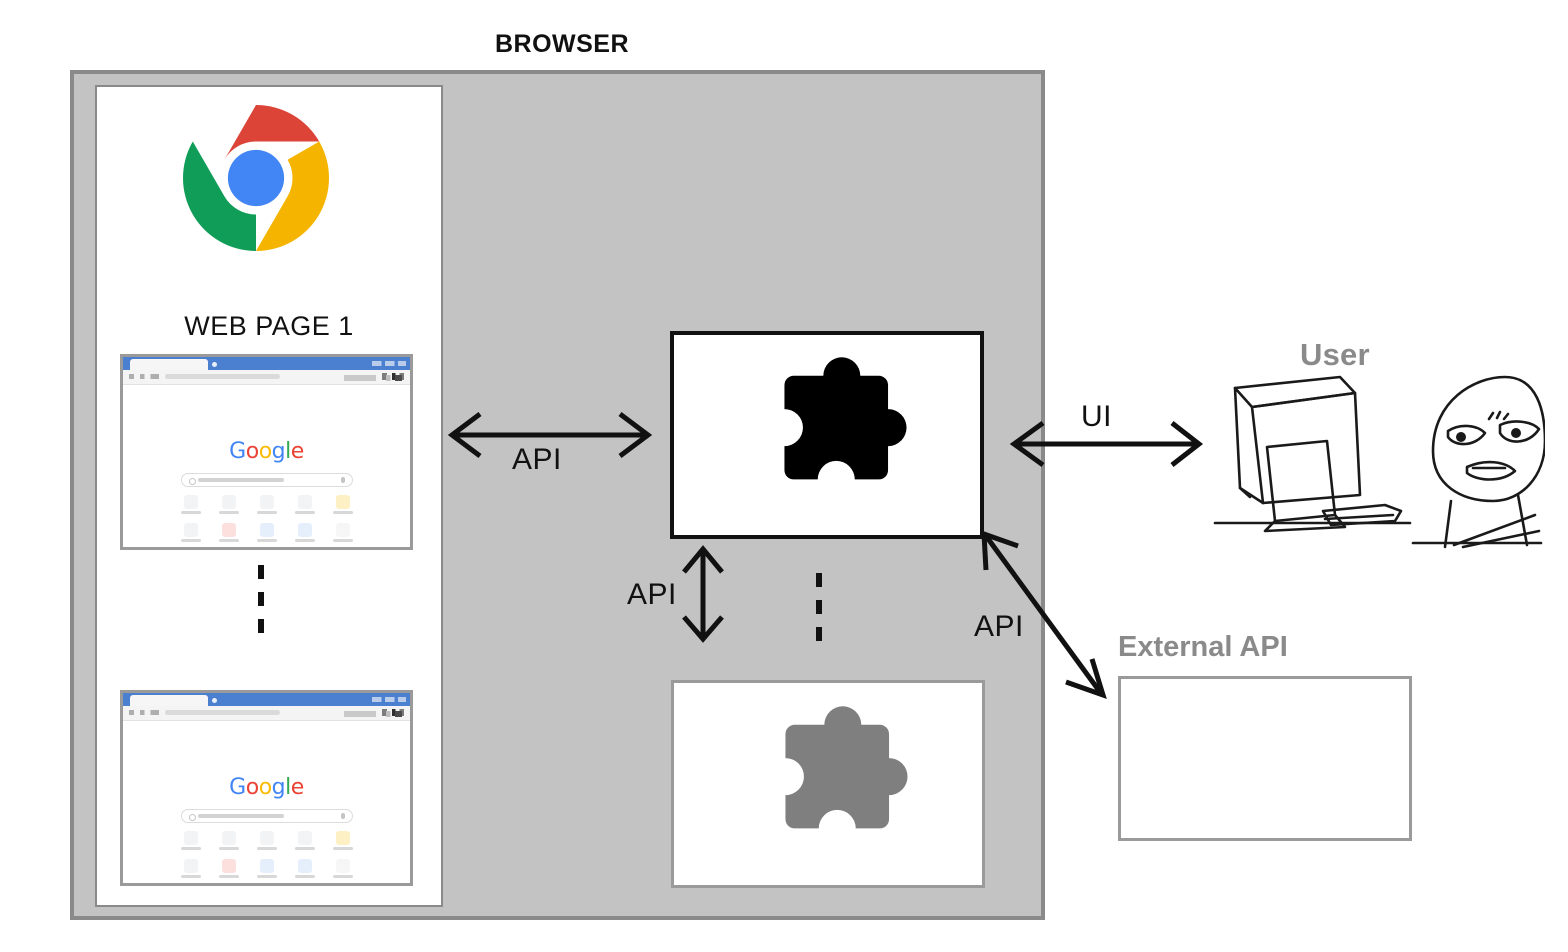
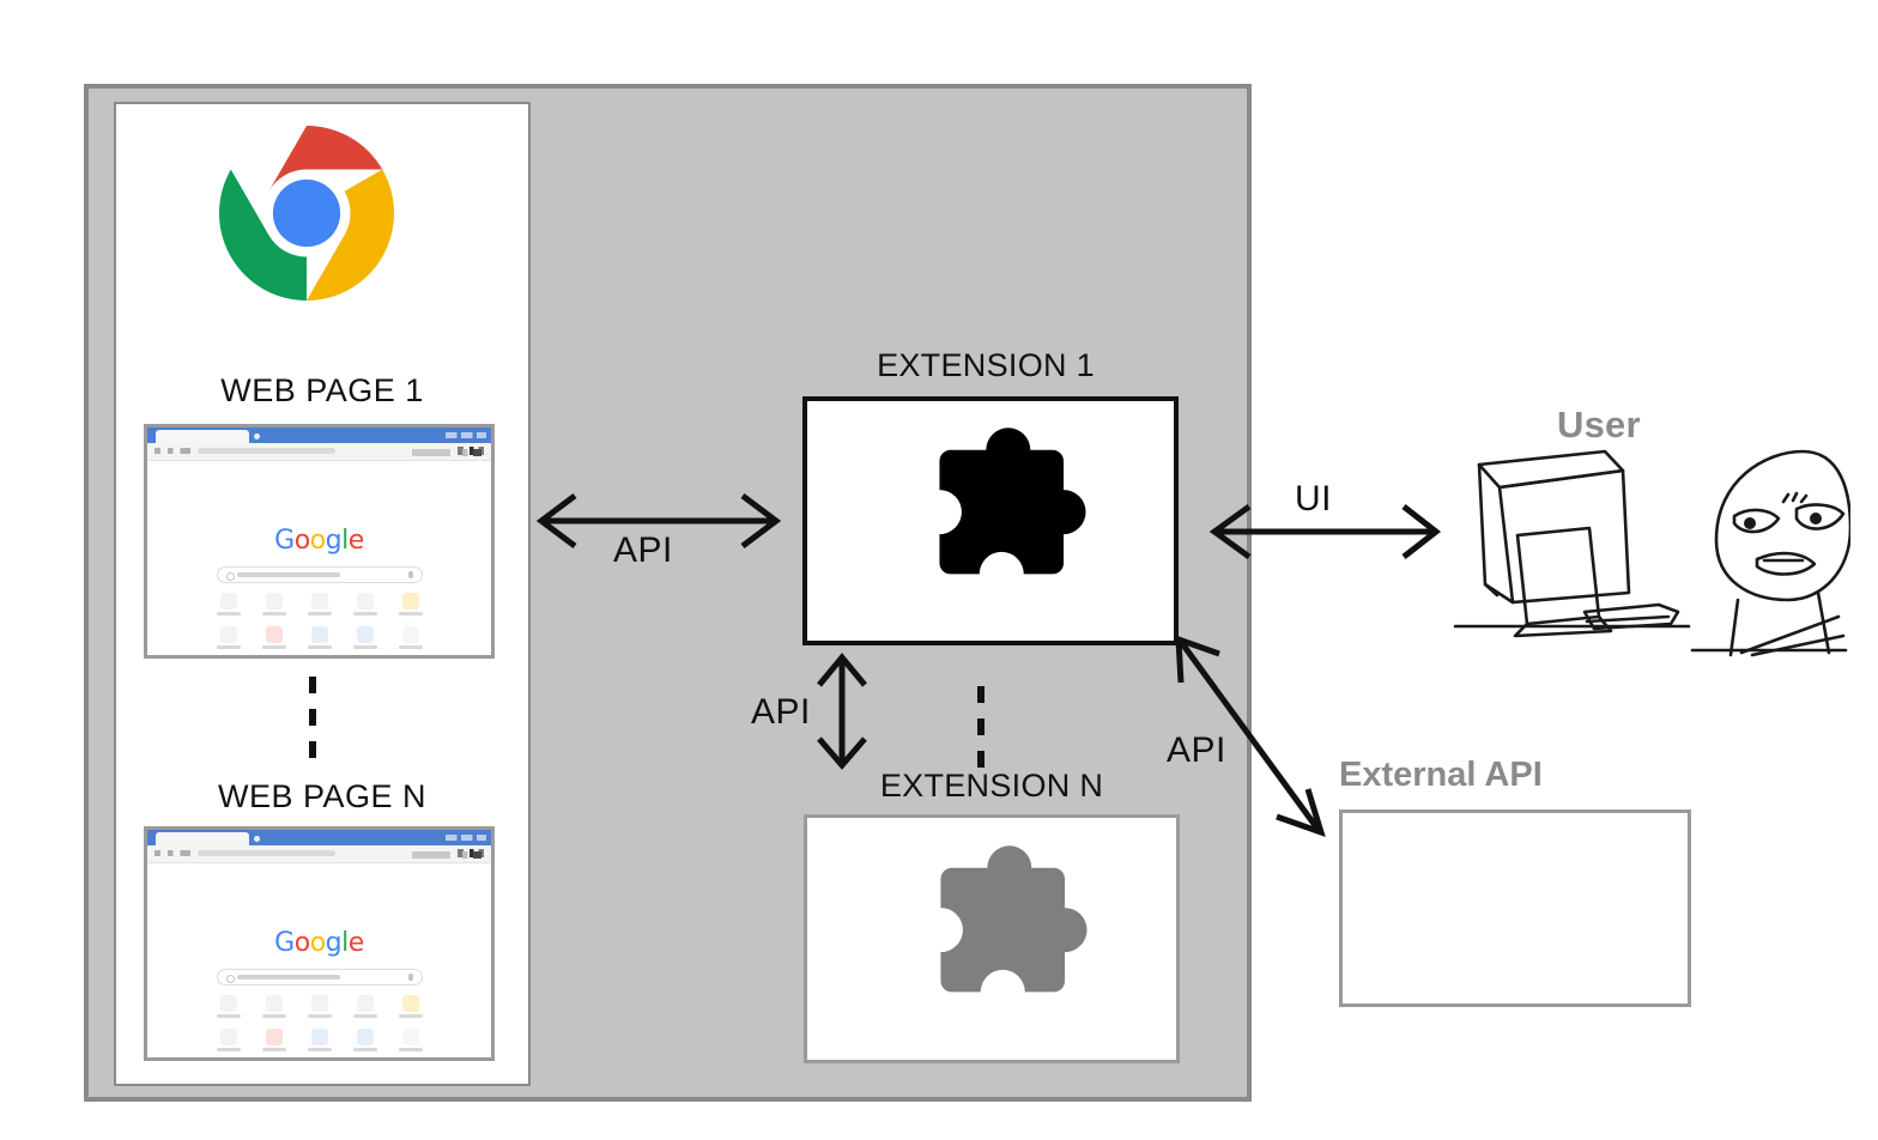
- BROWSER
  WEB PAGE 1
  Google
+ WEB PAGE N
  Google
+ EXTENSION 1
+ EXTENSION N
  User
  External API
  API
  API
  API
  UI
